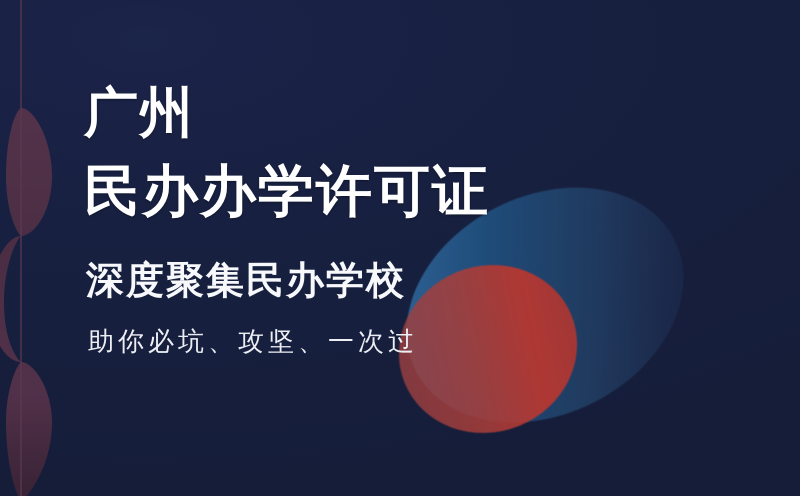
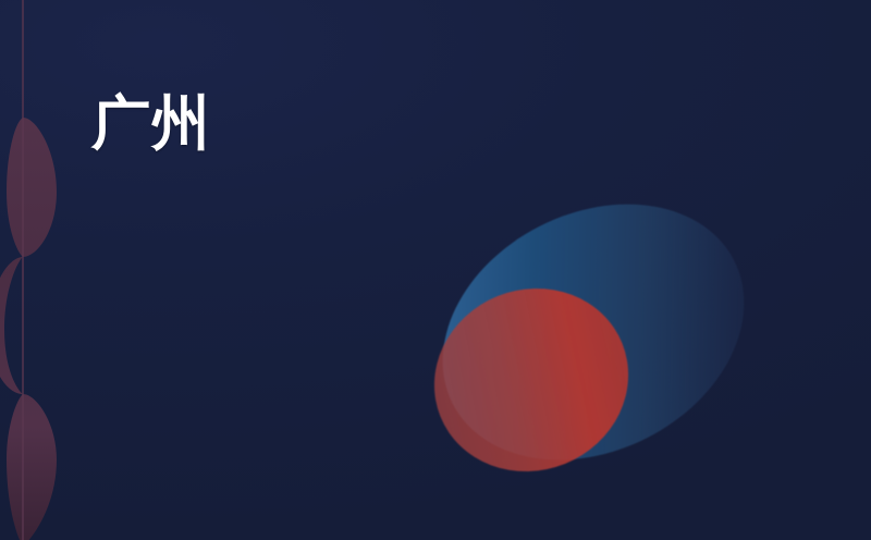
  广州
- 民办办学许可证
- 深度聚集民办学校
- 助你必坑、攻坚、一次过
